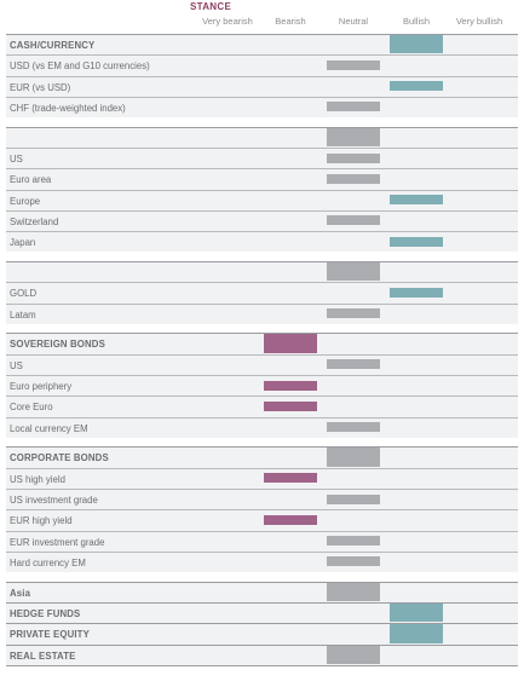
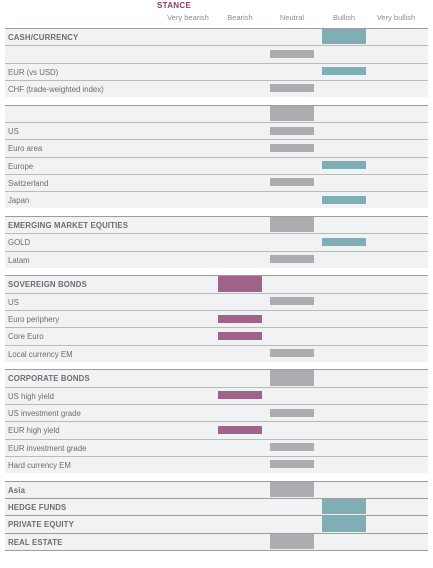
  STANCE
  Very bearish
  Bearish
  Neutral
  Bullish
  Very bullish
  CASH/CURRENCY
- USD (vs EM and G10 currencies)
  EUR (vs USD)
  CHF (trade-weighted index)
  US
  Euro area
  Europe
  Switzerland
  Japan
+ EMERGING MARKET EQUITIES
  GOLD
  Latam
  SOVEREIGN BONDS
  US
  Euro periphery
  Core Euro
  Local currency EM
  CORPORATE BONDS
  US high yield
  US investment grade
  EUR high yield
  EUR investment grade
  Hard currency EM
  Asia
  HEDGE FUNDS
  PRIVATE EQUITY
  REAL ESTATE
